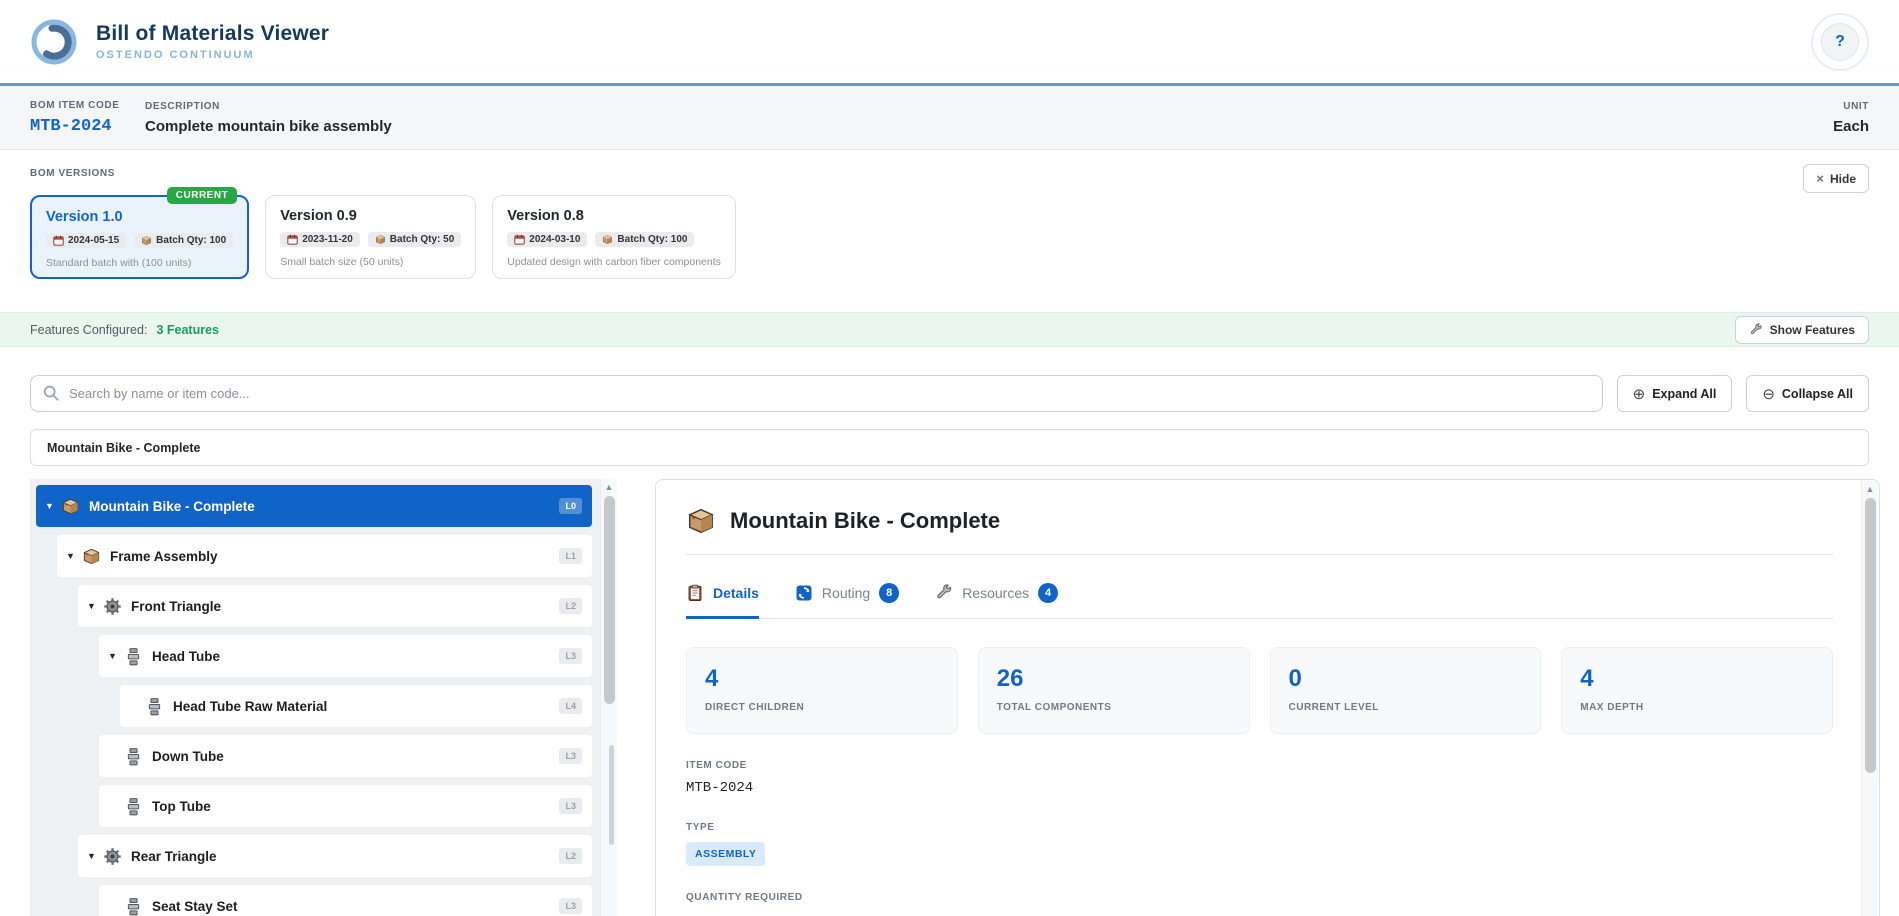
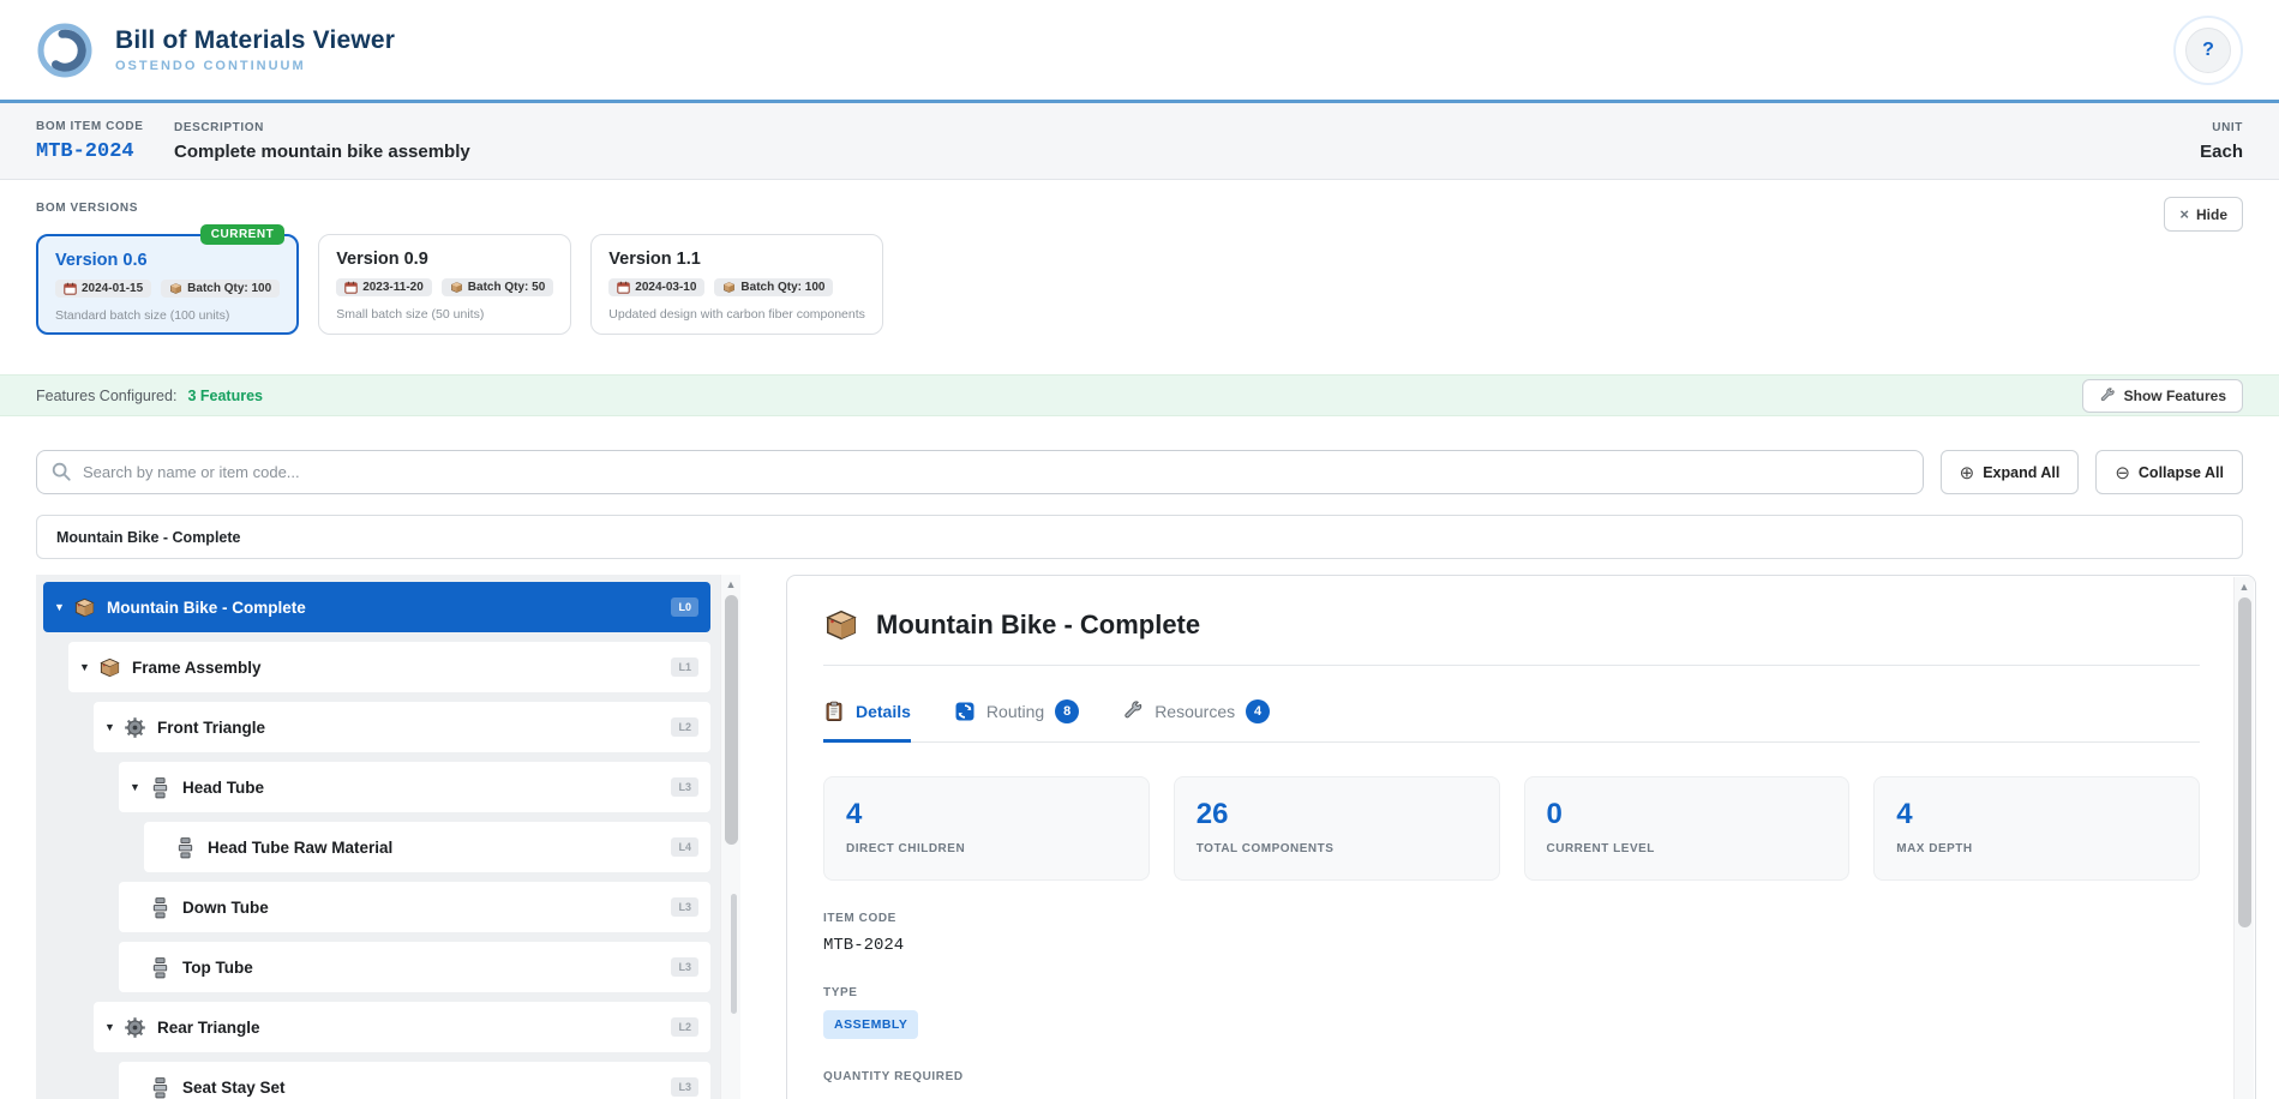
  Bill of Materials Viewer
  OSTENDO CONTINUUM
  ?
  BOM ITEM CODE
  MTB-2024
  DESCRIPTION
  Complete mountain bike assembly
  UNIT
  Each
  BOM VERSIONS
  ×
  Hide
  CURRENT
- Version 1.0
+ Version 0.6
- 2024-05-15
+ 2024-01-15
  Batch Qty: 100
- Standard batch with (100 units)
+ Standard batch size (100 units)
  Version 0.9
  2023-11-20
  Batch Qty: 50
  Small batch size (50 units)
- Version 0.8
+ Version 1.1
  2024-03-10
  Batch Qty: 100
  Updated design with carbon fiber components
  Features Configured:
  3 Features
  Show Features
  Search by name or item code...
  ⊕
  Expand All
  ⊖
  Collapse All
  Mountain Bike - Complete
  ▼
  Mountain Bike - Complete
  L0
  ▼
  Frame Assembly
  L1
  ▼
  Front Triangle
  L2
  ▼
  Head Tube
  L3
  Head Tube Raw Material
  L4
  Down Tube
  L3
  Top Tube
  L3
  ▼
  Rear Triangle
  L2
  Seat Stay Set
  L3
  ▲
  Mountain Bike - Complete
  Details
  Routing
  8
  Resources
  4
  4
  DIRECT CHILDREN
  26
  TOTAL COMPONENTS
  0
  CURRENT LEVEL
  4
  MAX DEPTH
  ITEM CODE
  MTB-2024
  TYPE
  ASSEMBLY
  QUANTITY REQUIRED
  ▲
